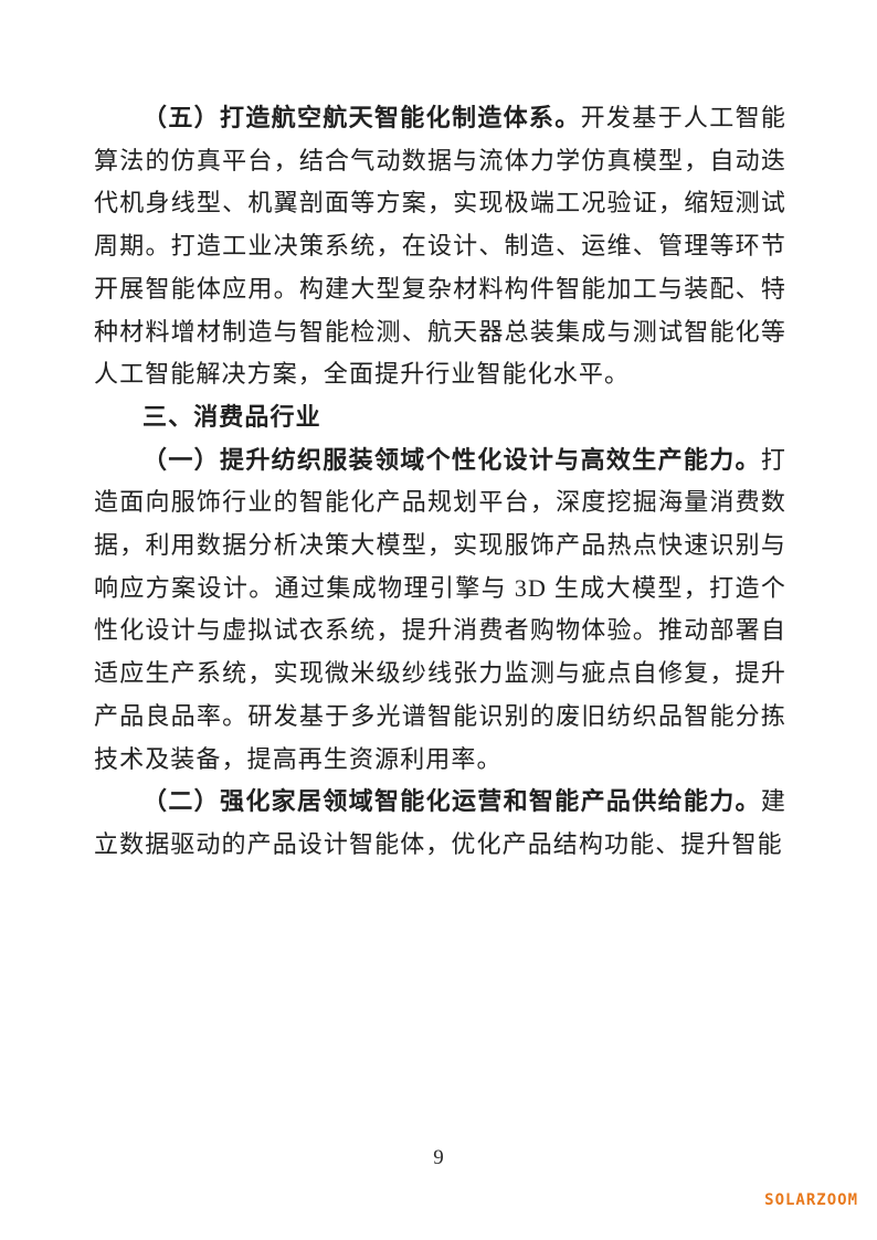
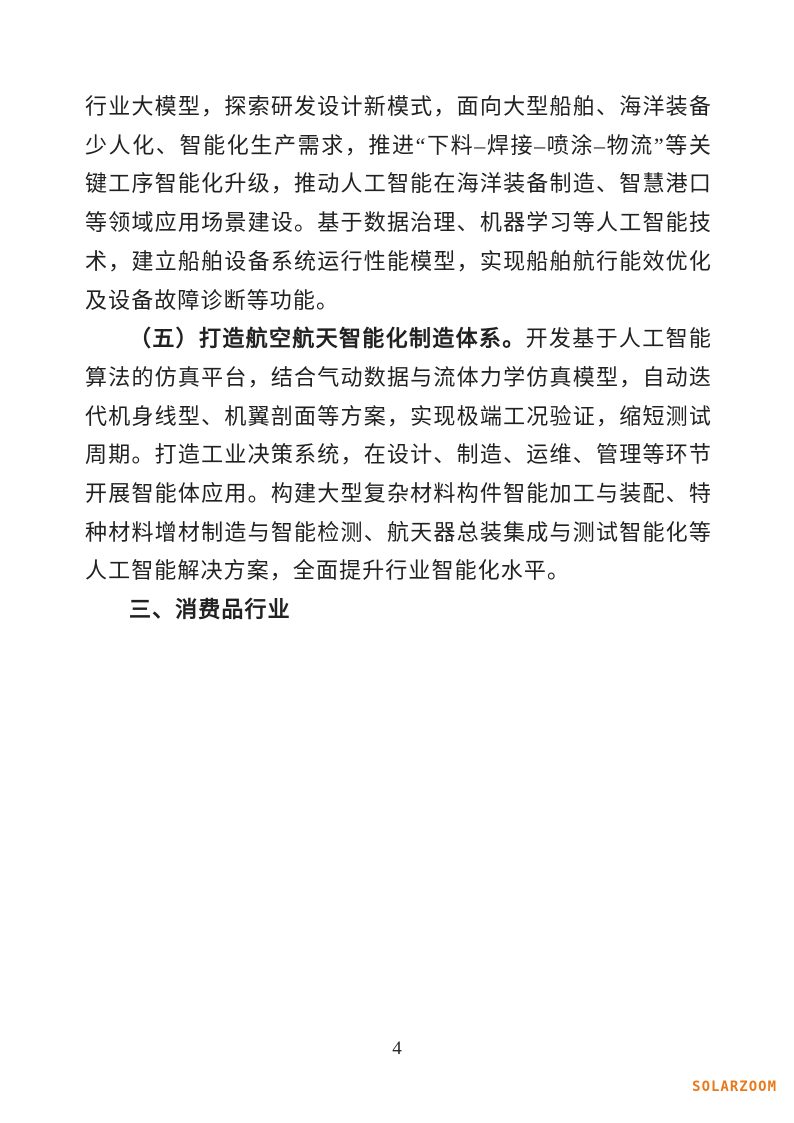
+ 行业大模型，探索研发设计新模式，面向大型船舶、海洋装备少人化、智能化生产需求，推进“下料–焊接–喷涂–物流”等关键工序智能化升级，推动人工智能在海洋装备制造、智慧港口等领域应用场景建设。基于数据治理、机器学习等人工智能技术，建立船舶设备系统运行性能模型，实现船舶航行能效优化及设备故障诊断等功能。
  （五）打造航空航天智能化制造体系。开发基于人工智能算法的仿真平台，结合气动数据与流体力学仿真模型，自动迭代机身线型、机翼剖面等方案，实现极端工况验证，缩短测试周期。打造工业决策系统，在设计、制造、运维、管理等环节开展智能体应用。构建大型复杂材料构件智能加工与装配、特种材料增材制造与智能检测、航天器总装集成与测试智能化等人工智能解决方案，全面提升行业智能化水平。
  三、消费品行业
- （一）提升纺织服装领域个性化设计与高效生产能力。打造面向服饰行业的智能化产品规划平台，深度挖掘海量消费数据，利用数据分析决策大模型，实现服饰产品热点快速识别与响应方案设计。通过集成物理引擎与 3D 生成大模型，打造个性化设计与虚拟试衣系统，提升消费者购物体验。推动部署自适应生产系统，实现微米级纱线张力监测与疵点自修复，提升产品良品率。研发基于多光谱智能识别的废旧纺织品智能分拣技术及装备，提高再生资源利用率。
- （二）强化家居领域智能化运营和智能产品供给能力。建立数据驱动的产品设计智能体，优化产品结构功能、提升智能
- 9
+ 4
  SOLARZOOM
